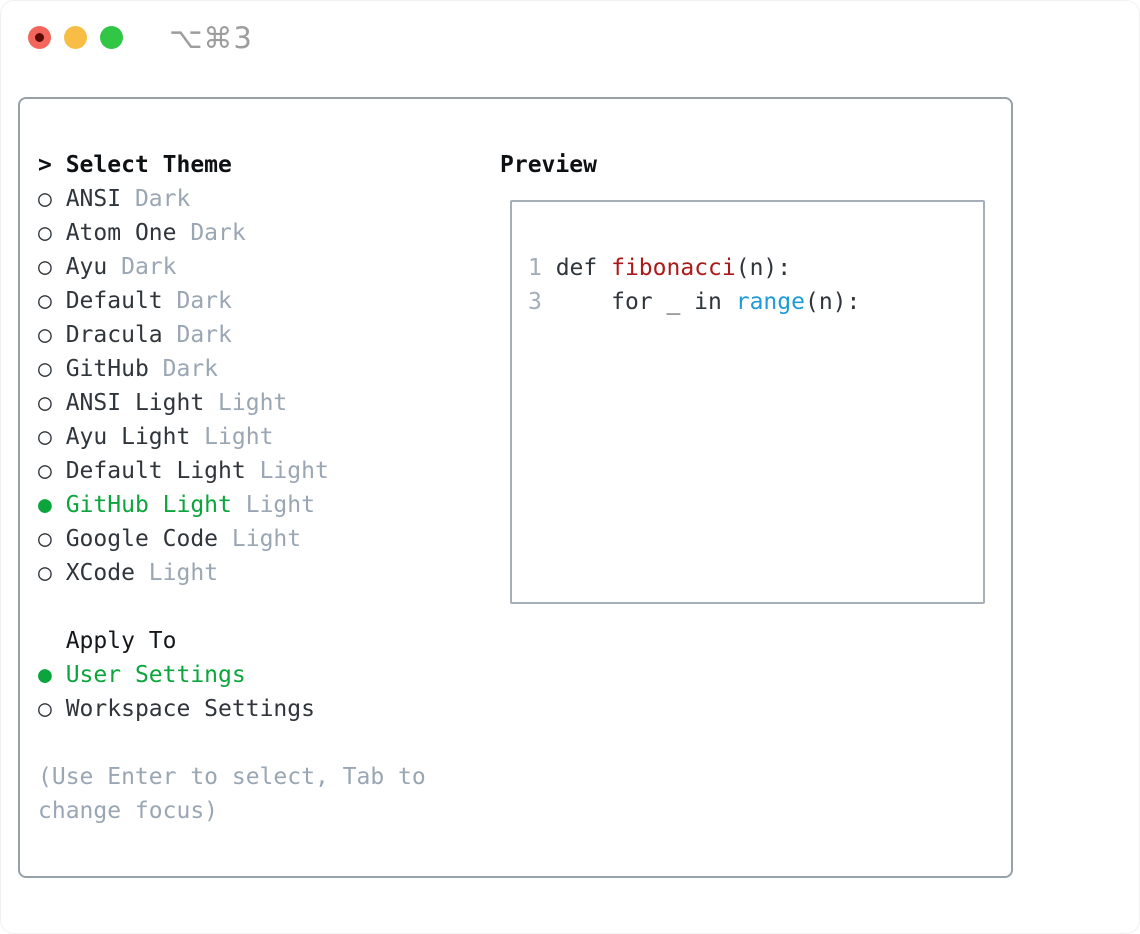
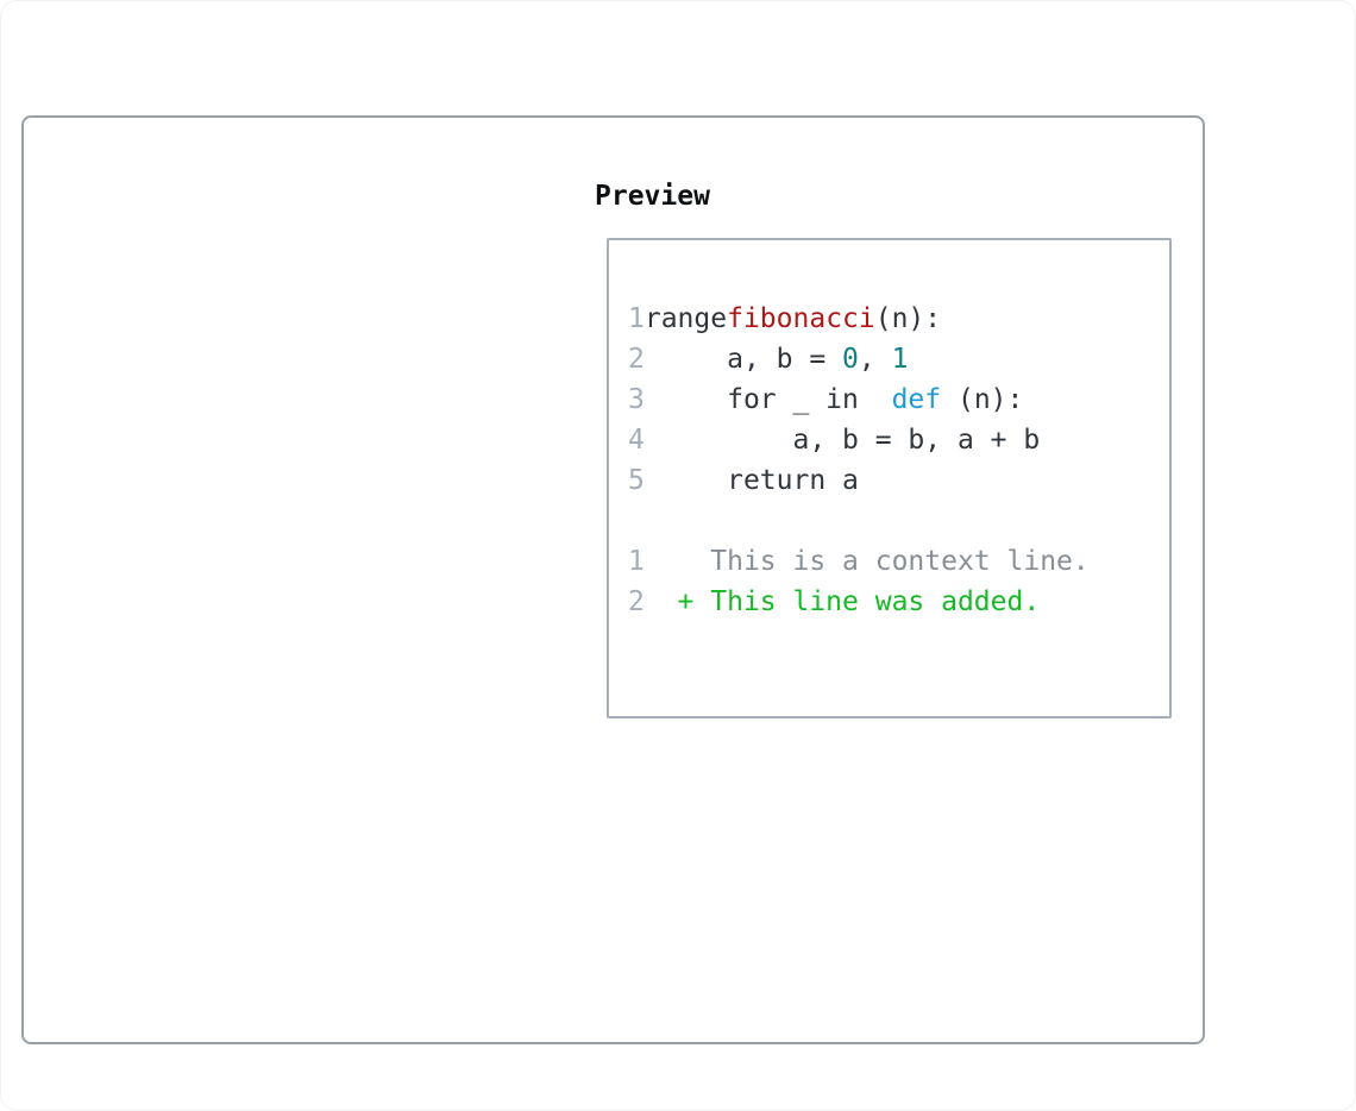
- ⌥⌘3
- > Select Theme
- ○ ANSI Dark
- ○ Atom One Dark
- ○ Ayu Dark
- ○ Default Dark
- ○ Dracula Dark
- ○ GitHub Dark
- ○ ANSI Light Light
- ○ Ayu Light Light
- ○ Default Light Light
- ● GitHub Light Light
- ○ Google Code Light
- ○ XCode Light
- Apply To
- ● User Settings
- ○ Workspace Settings
- (Use Enter to select, Tab to
- change focus)
  Preview
- 1 def fibonacci(n):
+ 1rangefibonacci(n):
+ 2 a, b = 0, 1
- 3 for _ in range(n):
+ 3 for _ in def (n):
+ 4 a, b = b, a + b
+ 5 return a
+ 1 This is a context line.
+ 2 + This line was added.
